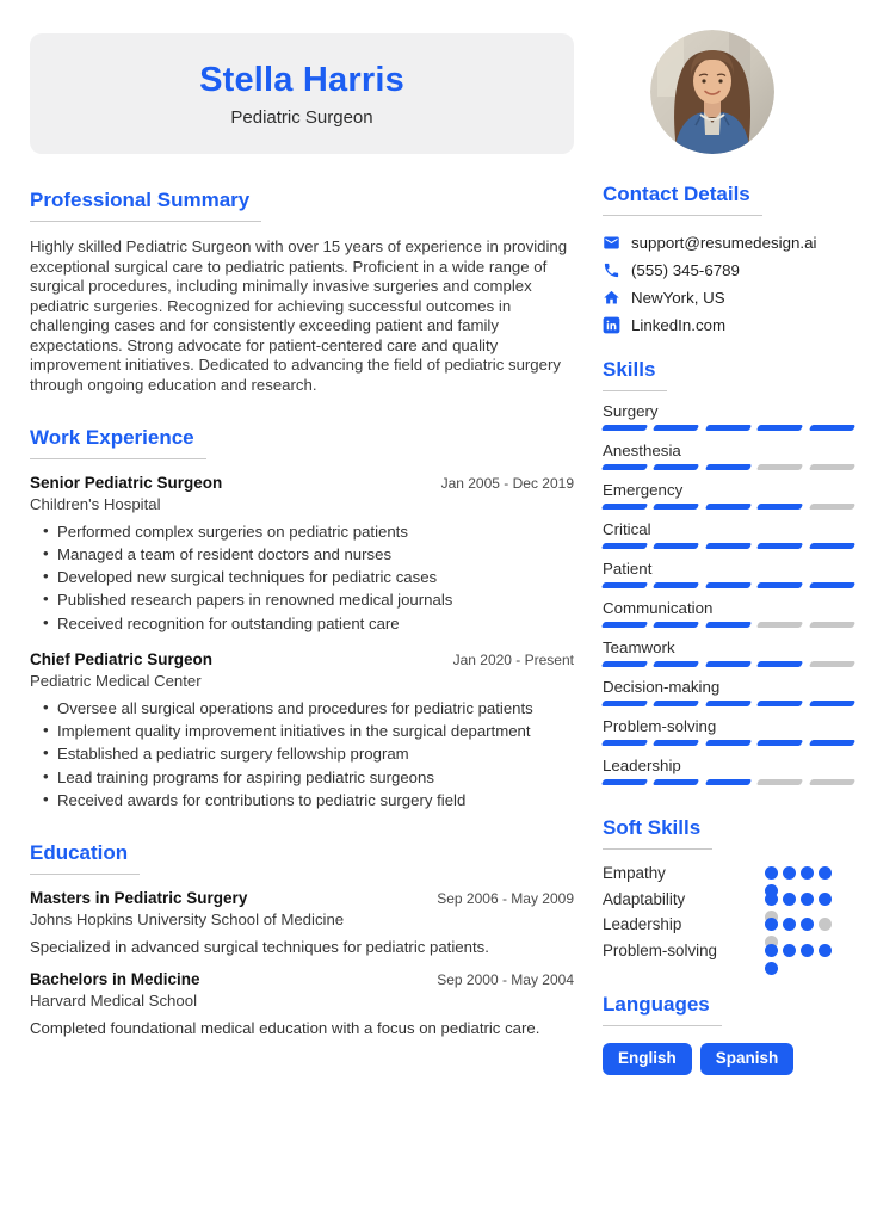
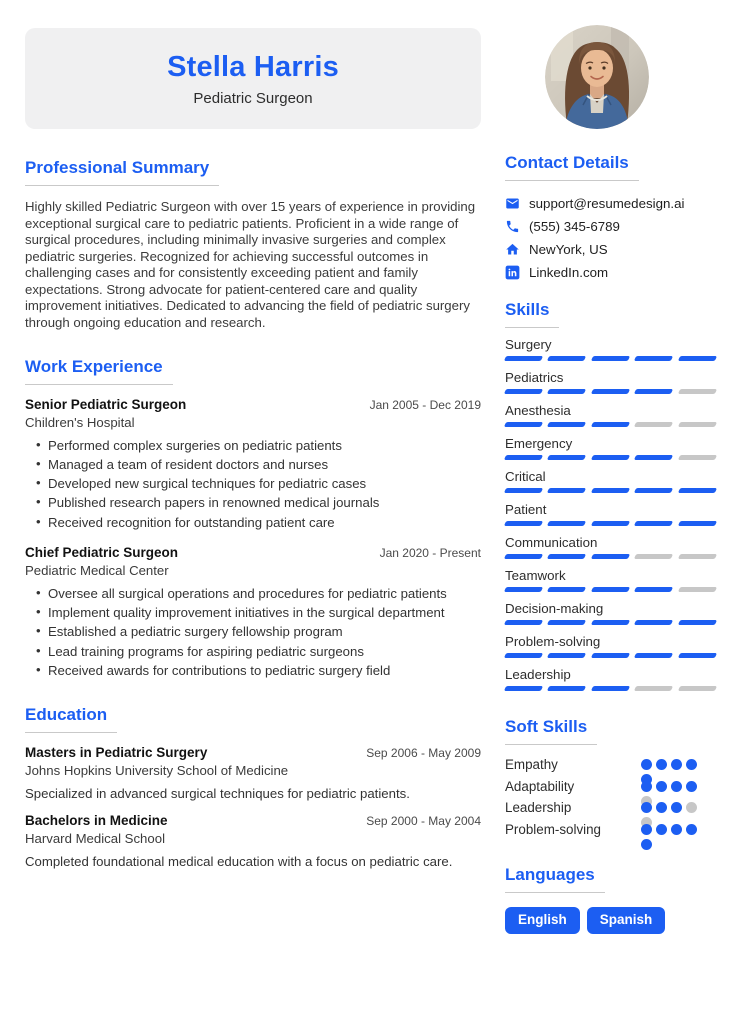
  Stella Harris
  Pediatric Surgeon
  Professional Summary
  Highly skilled Pediatric Surgeon with over 15 years of experience in providing exceptional surgical care to pediatric patients. Proficient in a wide range of surgical procedures, including minimally invasive surgeries and complex pediatric surgeries. Recognized for achieving successful outcomes in challenging cases and for consistently exceeding patient and family expectations. Strong advocate for patient-centered care and quality improvement initiatives. Dedicated to advancing the field of pediatric surgery through ongoing education and research.
  Work Experience
  Senior Pediatric Surgeon
  Jan 2005 - Dec 2019
  Children's Hospital
  Performed complex surgeries on pediatric patients
  Managed a team of resident doctors and nurses
  Developed new surgical techniques for pediatric cases
  Published research papers in renowned medical journals
  Received recognition for outstanding patient care
  Chief Pediatric Surgeon
  Jan 2020 - Present
  Pediatric Medical Center
  Oversee all surgical operations and procedures for pediatric patients
  Implement quality improvement initiatives in the surgical department
  Established a pediatric surgery fellowship program
  Lead training programs for aspiring pediatric surgeons
  Received awards for contributions to pediatric surgery field
  Education
  Masters in Pediatric Surgery
  Sep 2006 - May 2009
  Johns Hopkins University School of Medicine
  Specialized in advanced surgical techniques for pediatric patients.
  Bachelors in Medicine
  Sep 2000 - May 2004
  Harvard Medical School
  Completed foundational medical education with a focus on pediatric care.
  Contact Details
  support@resumedesign.ai
  (555) 345-6789
  NewYork, US
  LinkedIn.com
  Skills
  Surgery
+ Pediatrics
  Anesthesia
  Emergency
  Critical
  Patient
  Communication
  Teamwork
  Decision-making
  Problem-solving
  Leadership
  Soft Skills
  Empathy
  Adaptability
  Leadership
  Problem-solving
  Languages
  English
  Spanish
